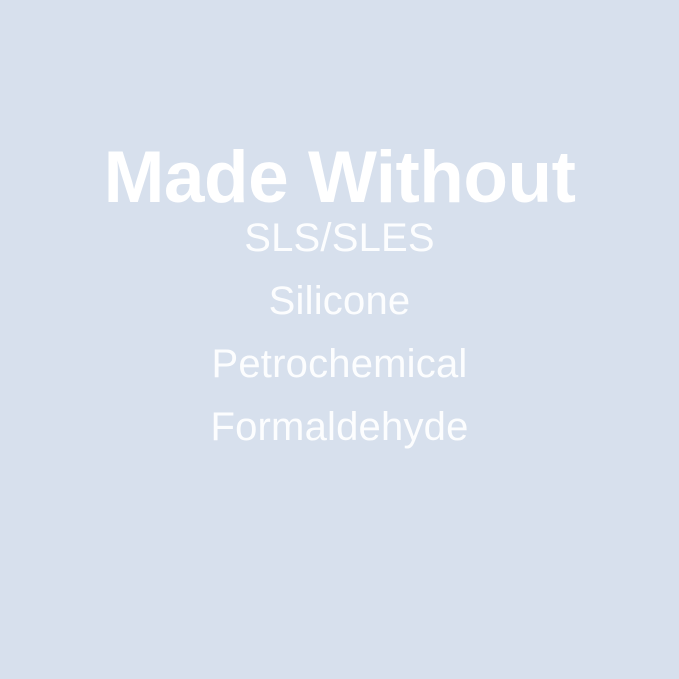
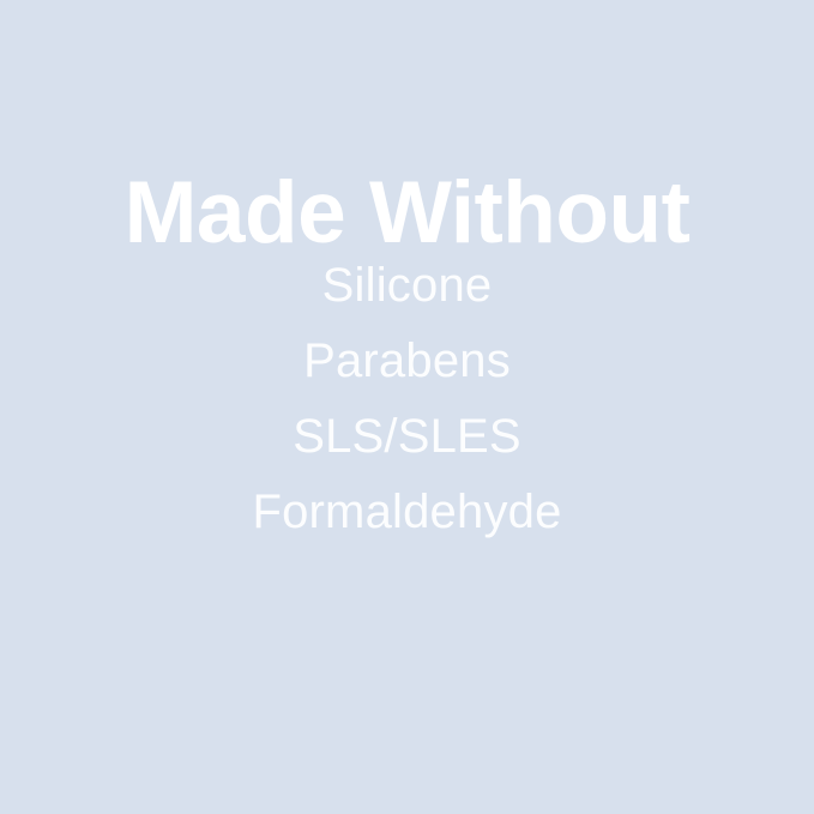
  Made Without
- SLS/SLES
+ Silicone
+ Parabens
- Silicone
+ SLS/SLES
- Petrochemical
  Formaldehyde
